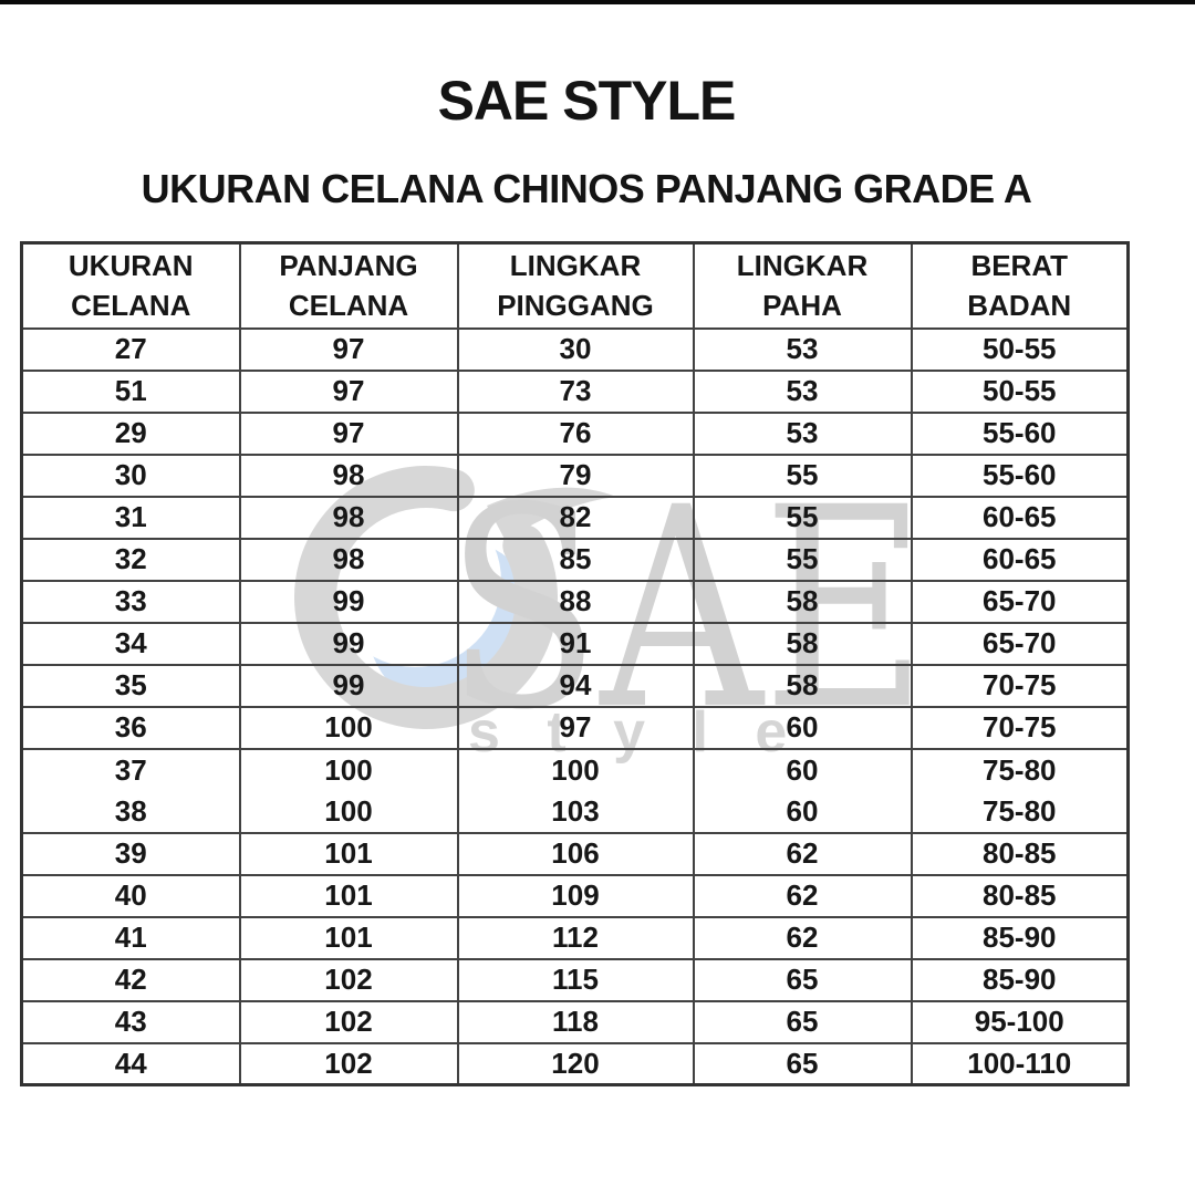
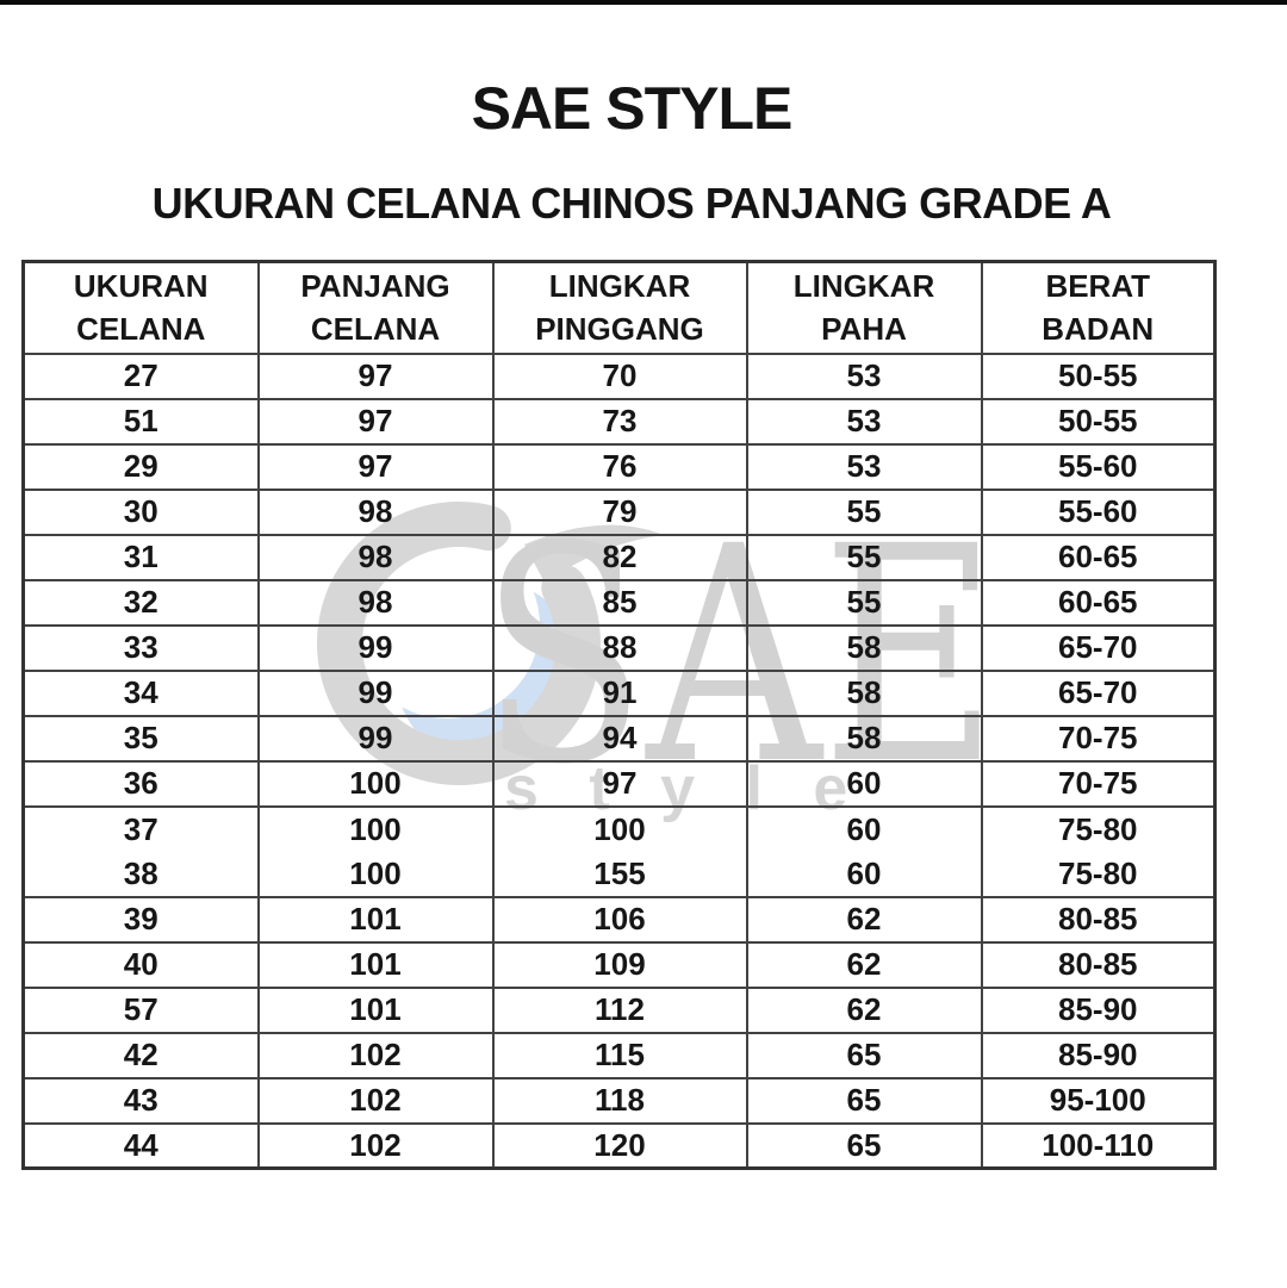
  SAE STYLE
  UKURAN CELANA CHINOS PANJANG GRADE A
  SAE
  s t y l e
  UKURAN CELANA	PANJANG CELANA	LINGKAR PINGGANG	LINGKAR PAHA	BERAT BADAN
- 27	97	30	53	50-55
+ 27	97	70	53	50-55
  51	97	73	53	50-55
  29	97	76	53	55-60
  30	98	79	55	55-60
  31	98	82	55	60-65
  32	98	85	55	60-65
  33	99	88	58	65-70
  34	99	91	58	65-70
  35	99	94	58	70-75
  36	100	97	60	70-75
  37	100	100	60	75-80
- 38	100	103	60	75-80
+ 38	100	155	60	75-80
  39	101	106	62	80-85
  40	101	109	62	80-85
- 41	101	112	62	85-90
+ 57	101	112	62	85-90
  42	102	115	65	85-90
  43	102	118	65	95-100
  44	102	120	65	100-110
